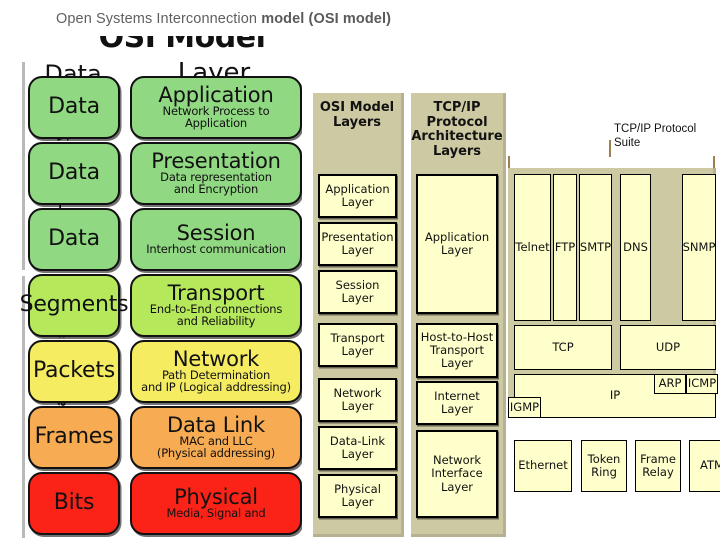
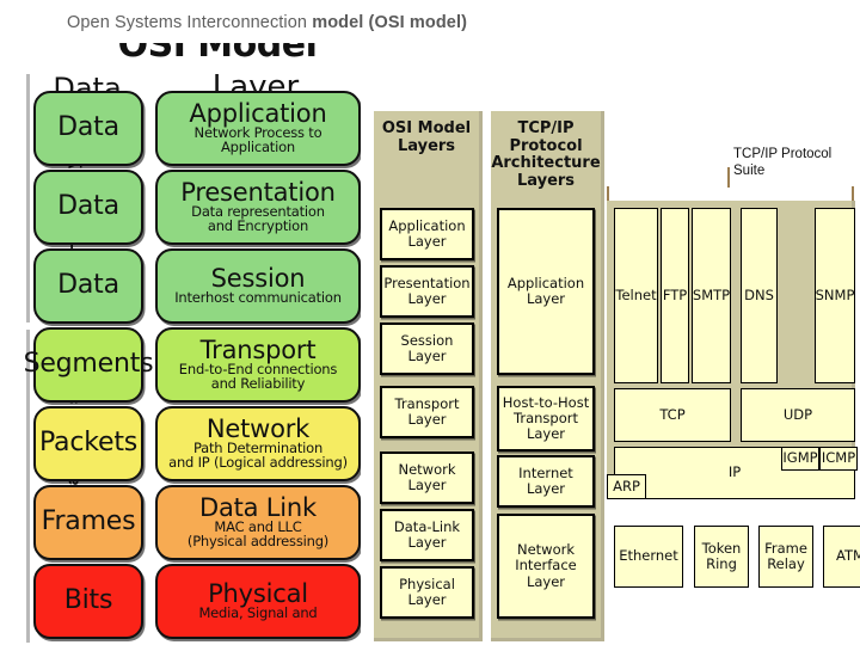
  Open Systems Interconnection model (OSI model)
  OSI Model
  Data
  Layer
  Data
  Application
  Network Process to
  Application
  Data
  Presentation
  Data representation
  and Encryption
  Data
  Session
  Interhost communication
  Segments
  Transport
  End-to-End connections
  and Reliability
  Packets
  Network
  Path Determination
  and IP (Logical addressing)
  Frames
  Data Link
  MAC and LLC
  (Physical addressing)
  Bits
  Physical
  Media, Signal and
  OSI Model
  Layers
  Application
  Layer
  Presentation
  Layer
  Session
  Layer
  Transport
  Layer
  Network
  Layer
  Data-Link
  Layer
  Physical
  Layer
  TCP/IP
  Protocol
  Architecture
  Layers
  Application
  Layer
  Host-to-Host
  Transport
  Layer
  Internet
  Layer
  Network
  Interface
  Layer
  TCP/IP Protocol
  Suite
  Telnet
  FTP
  SMTP
  DNS
  SNMP
  TCP
  UDP
  IP
- ARP
+ IGMP
  ICMP
- IGMP
+ ARP
  Ethernet
  Token
  Ring
  Frame
  Relay
  ATM
